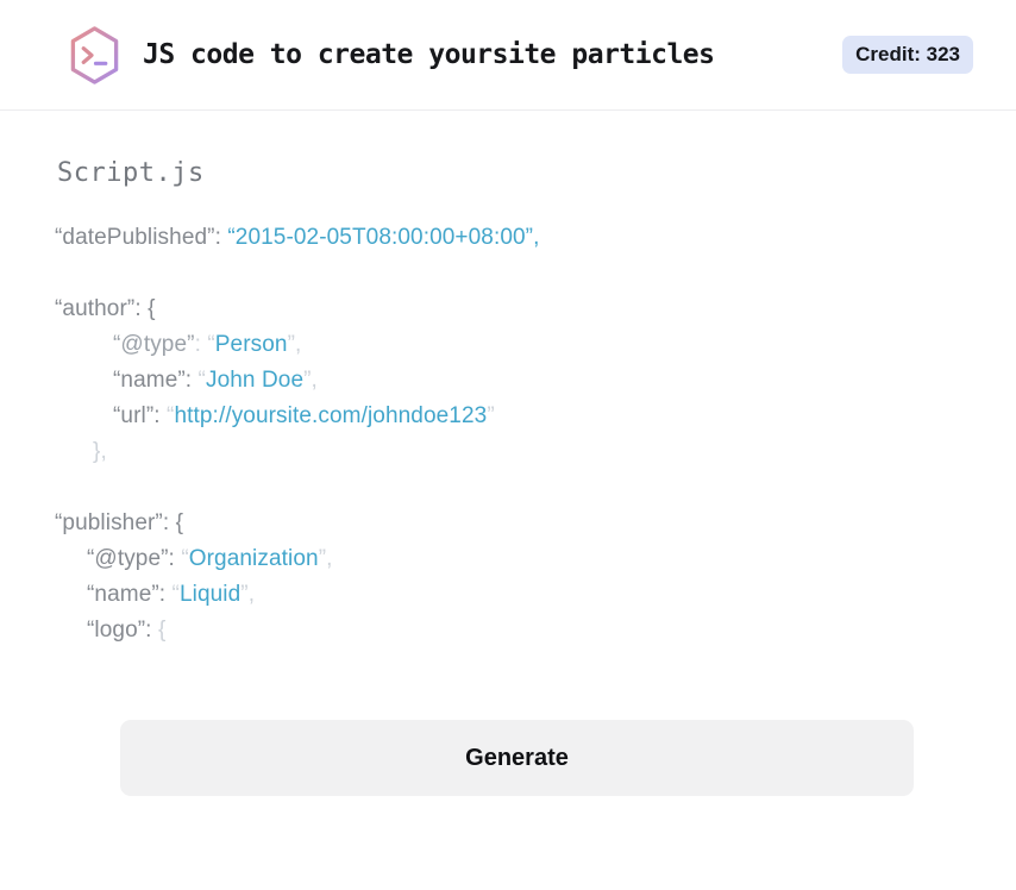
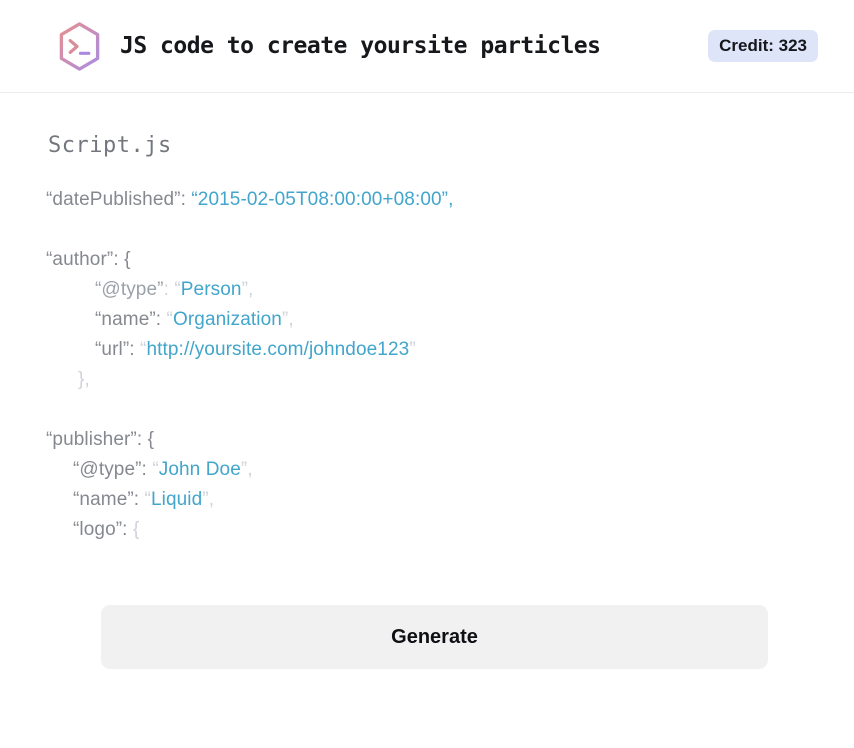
  JS code to create yoursite particles
  Credit: 323
  Script.js
  “datePublished”: “2015-02-05T08:00:00+08:00”,
  “author”: {
  “@type”: “Person”,
- “name”: “John Doe”,
+ “name”: “Organization”,
  “url”: “http://yoursite.com/johndoe123”
  },
  “publisher”: {
- “@type”: “Organization”,
+ “@type”: “John Doe”,
  “name”: “Liquid”,
  “logo”: {
  Generate
